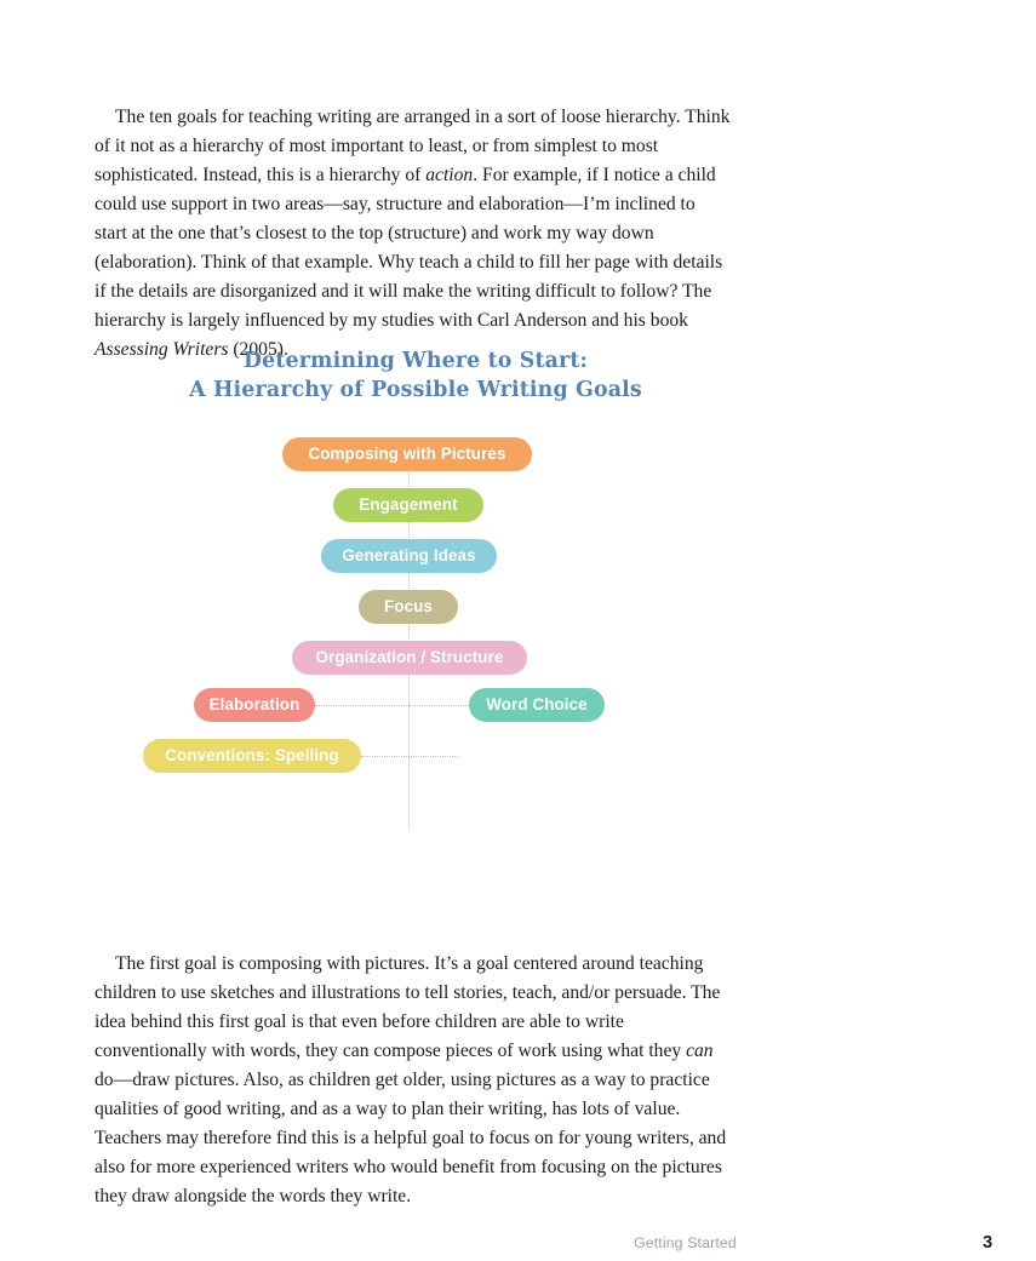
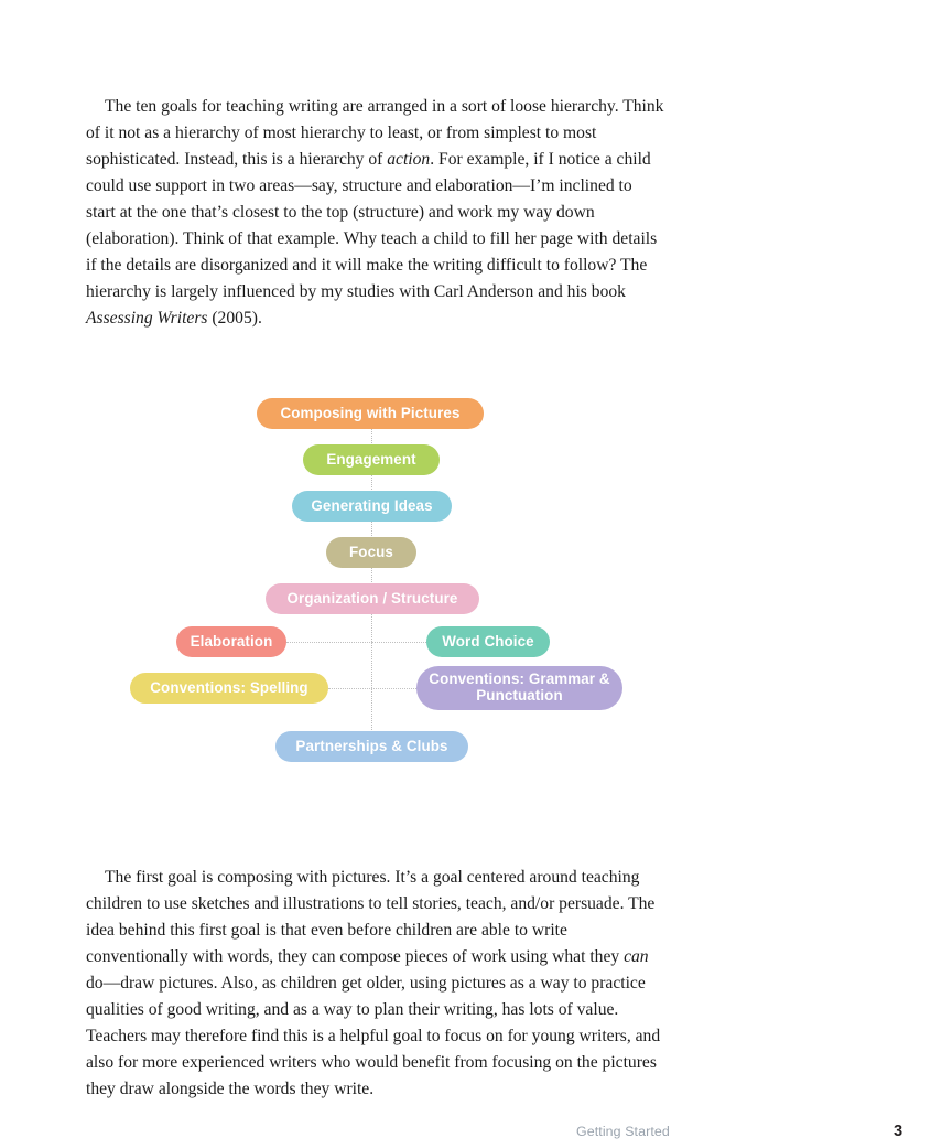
- The ten goals for teaching writing are arranged in a sort of loose hierarchy. Think of it not as a hierarchy of most important to least, or from simplest to most sophisticated. Instead, this is a hierarchy of action. For example, if I notice a child could use support in two areas—say, structure and elaboration—I’m inclined to start at the one that’s closest to the top (structure) and work my way down (elaboration). Think of that example. Why teach a child to fill her page with details if the details are disorganized and it will make the writing difficult to follow? The hierarchy is largely influenced by my studies with Carl Anderson and his book Assessing Writers (2005).
+ The ten goals for teaching writing are arranged in a sort of loose hierarchy. Think of it not as a hierarchy of most hierarchy to least, or from simplest to most sophisticated. Instead, this is a hierarchy of action. For example, if I notice a child could use support in two areas—say, structure and elaboration—I’m inclined to start at the one that’s closest to the top (structure) and work my way down (elaboration). Think of that example. Why teach a child to fill her page with details if the details are disorganized and it will make the writing difficult to follow? The hierarchy is largely influenced by my studies with Carl Anderson and his book Assessing Writers (2005).
- Determining Where to Start:
- A Hierarchy of Possible Writing Goals
  Composing with Pictures
  Engagement
  Generating Ideas
  Focus
  Organization / Structure
  Elaboration
  Word Choice
  Conventions: Spelling
+ Conventions: Grammar & Punctuation
+ Partnerships & Clubs
  The first goal is composing with pictures. It’s a goal centered around teaching children to use sketches and illustrations to tell stories, teach, and/or persuade. The idea behind this first goal is that even before children are able to write conventionally with words, they can compose pieces of work using what they can do—draw pictures. Also, as children get older, using pictures as a way to practice qualities of good writing, and as a way to plan their writing, has lots of value. Teachers may therefore find this is a helpful goal to focus on for young writers, and also for more experienced writers who would benefit from focusing on the pictures they draw alongside the words they write.
  Getting Started
  3
